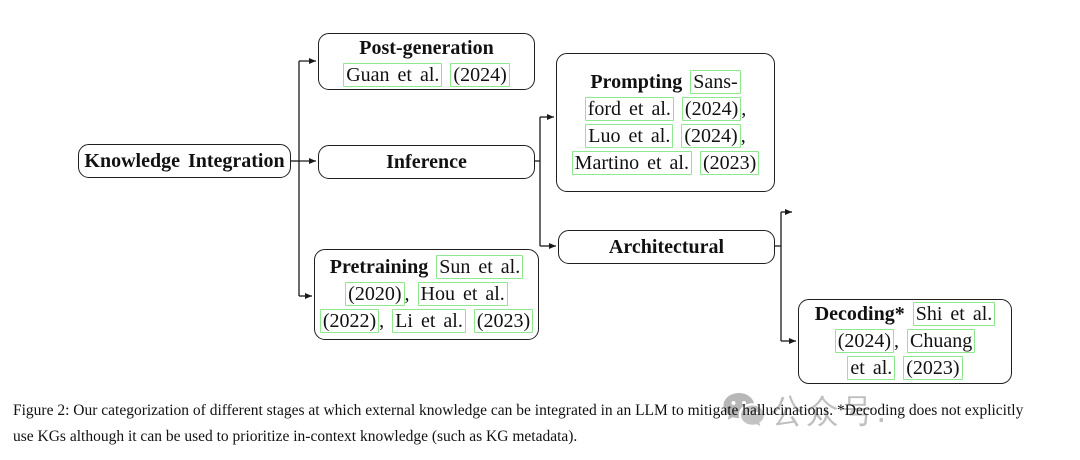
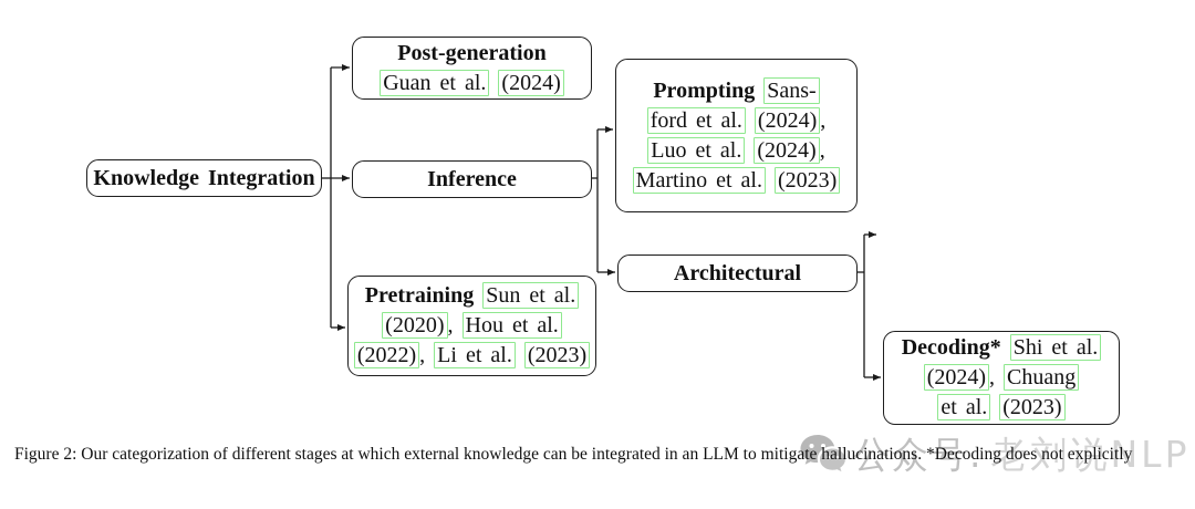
  Knowledge Integration
  Post-generation
  Guan et al. (2024)
  Inference
  Pretraining Sun et al.
  (2020) , Hou et al.
  (2022) , Li et al. (2023)
  Prompting Sans-
  ford et al. (2024) ,
  Luo et al. (2024) ,
  Martino et al. (2023)
  Architectural
  Decoding* Shi et al.
  (2024) , Chuang
  et al. (2023)
  公众号.
+ 老刘说NLP
  Figure 2: Our categorization of different stages at which external knowledge can be integrated in an LLM to mitigate hallucinations. *Decoding does not explicitly
- use KGs although it can be used to prioritize in-context knowledge (such as KG metadata).
